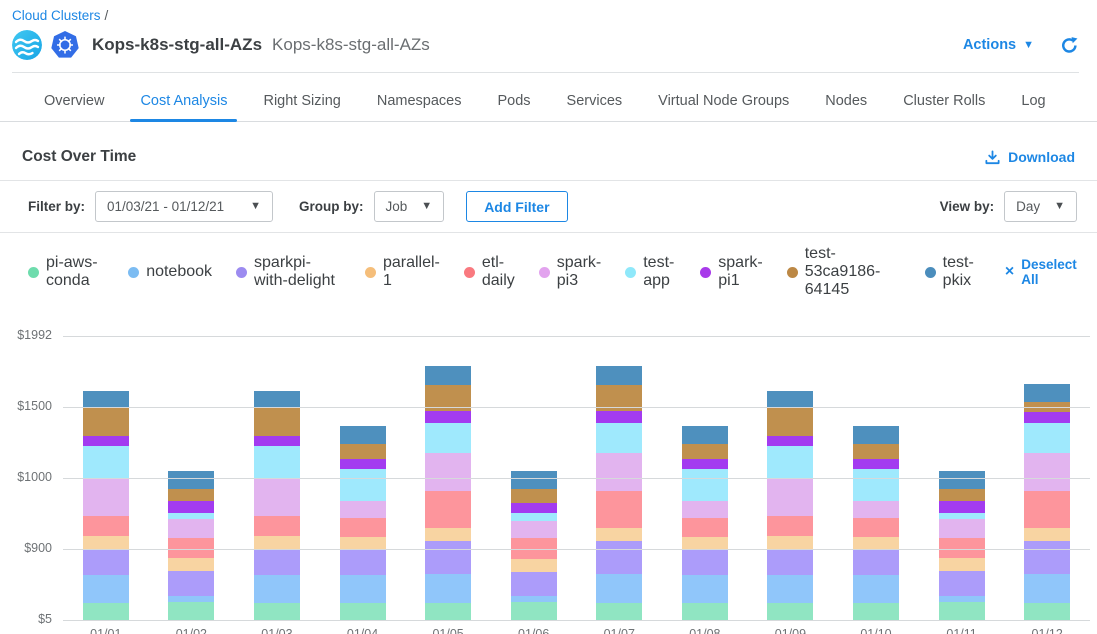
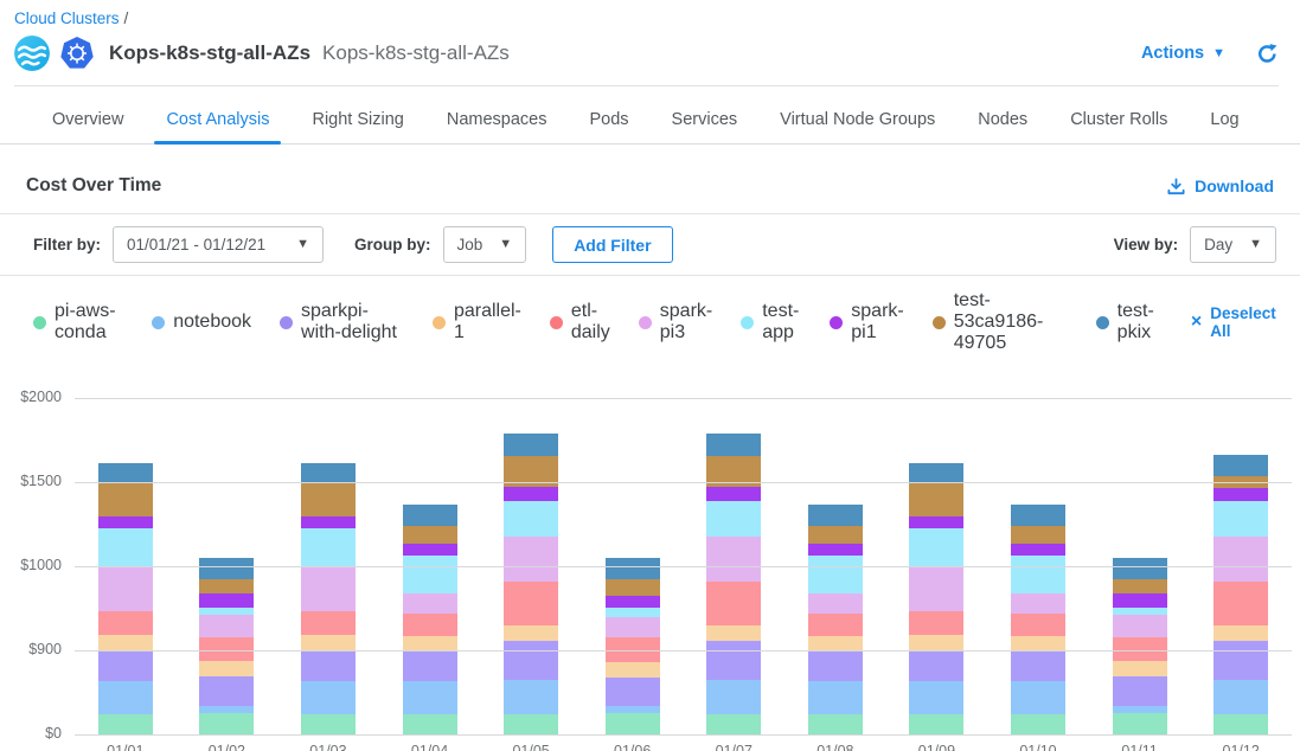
  Cloud Clusters /
  Kops-k8s-stg-all-AZs
  Kops-k8s-stg-all-AZs
  Actions
  ▼
  Overview
  Cost Analysis
  Right Sizing
  Namespaces
  Pods
  Services
  Virtual Node Groups
  Nodes
  Cluster Rolls
  Log
  Cost Over Time
  Download
  Filter by:
- 01/03/21 - 01/12/21
+ 01/01/21 - 01/12/21
  ▼
  Group by:
  Job
  ▼
  Add Filter
  View by:
  Day
  ▼
  pi-aws-conda
  notebook
  sparkpi-with-delight
  parallel-1
  etl-daily
  spark-pi3
  test-app
  spark-pi1
- test-53ca9186-64145
+ test-53ca9186-49705
  test-pkix
  ×
  Deselect All
- $5
+ $0
  $900
  $1000
  $1500
- $1992
+ $2000
